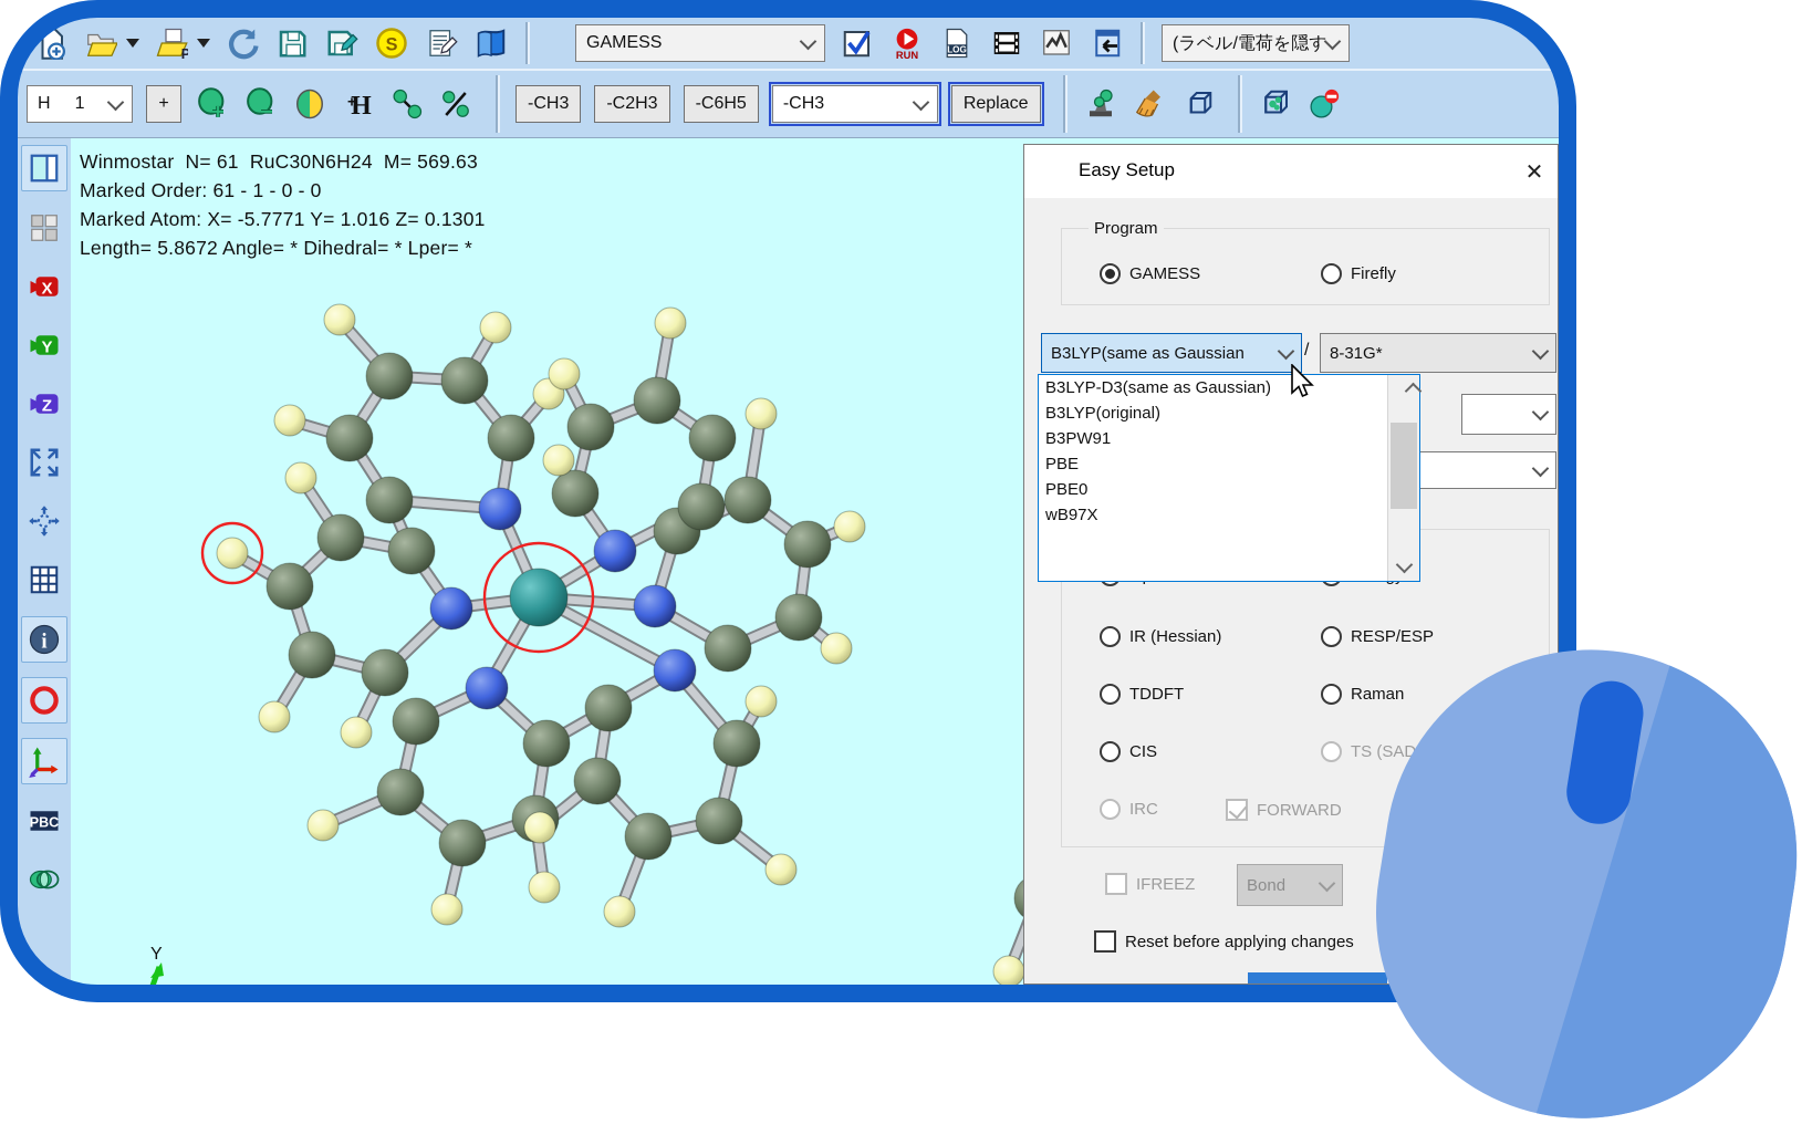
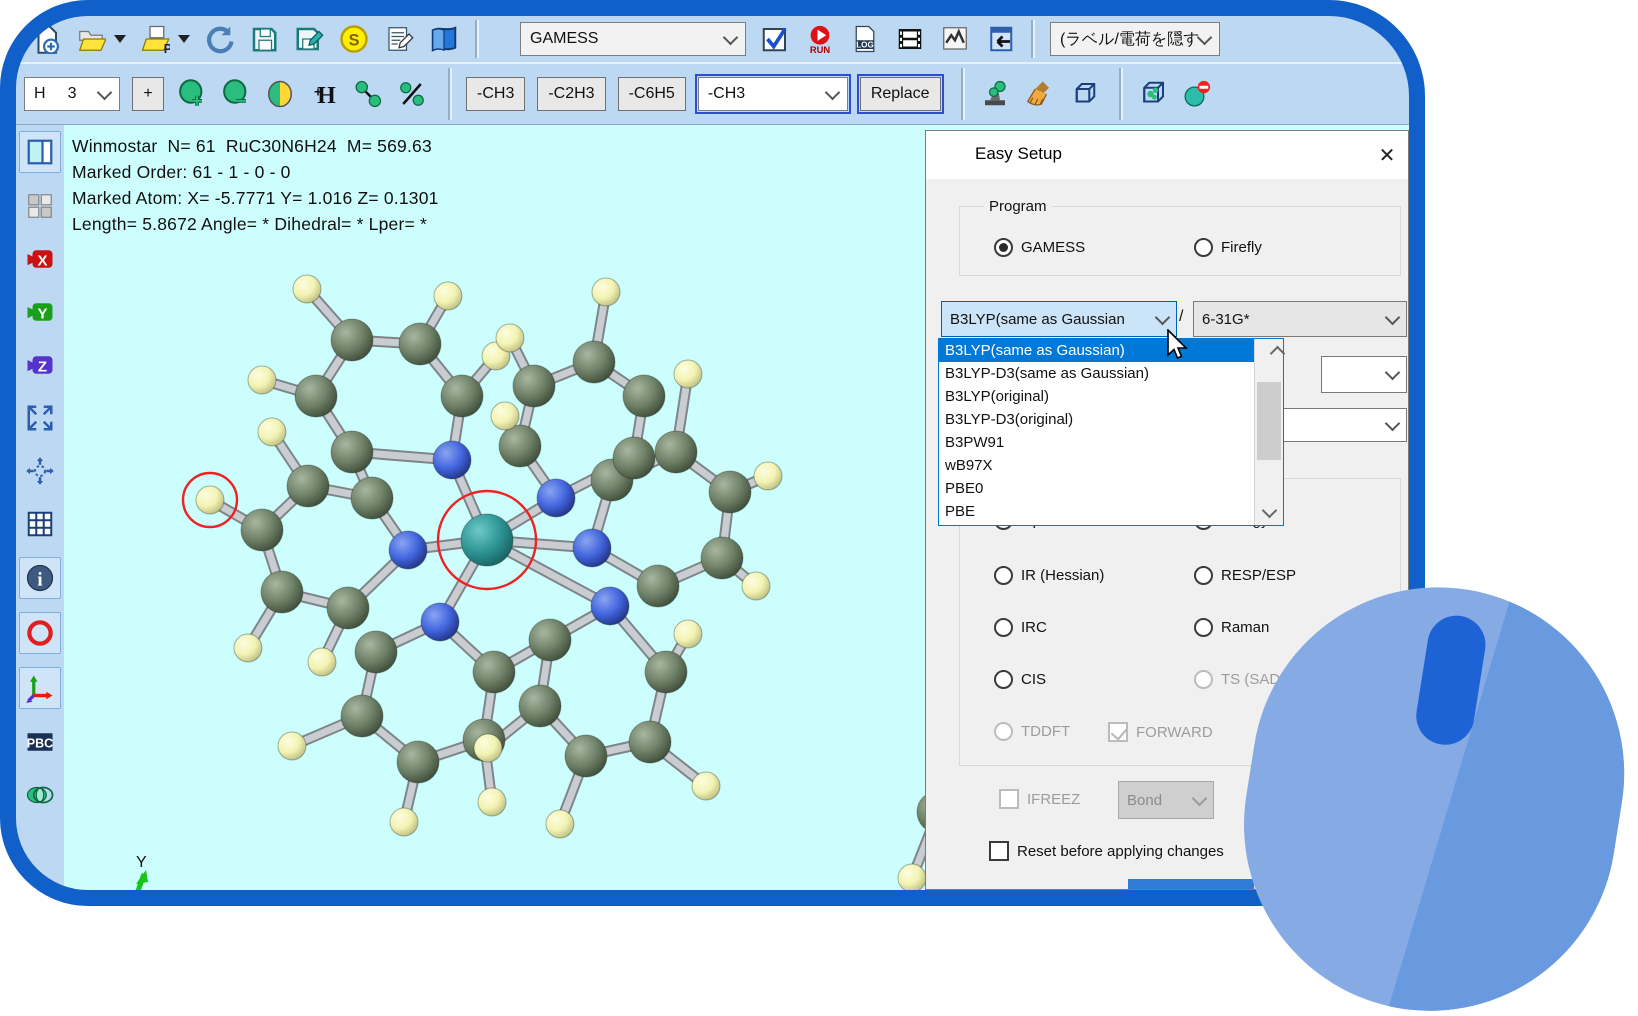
  P
  S
  GAMESS
  RUN
  LOG
  (ラベル/電荷を隠す
  H
- 1
+ 3
  +
  H
  +
  -CH3
  -C2H3
  -C6H5
  -CH3
  Replace
  X
  Y
  Z
  i
  PBC
  Winmostar N= 61 RuC30N6H24 M= 569.63
  Marked Order: 61 - 1 - 0 - 0
  Marked Atom: X= -5.7771 Y= 1.016 Z= 0.1301
  Length= 5.8672 Angle= * Dihedral= * Lper= *
  Y
  Easy Setup
  ✕
  Program
  GAMESS
  Firefly
  B3LYP(same as Gaussian
  /
- 8-31G*
+ 6-31G*
  IR (Hessian)
  RESP/ESP
- TDDFT
+ IRC
  Raman
  CIS
- IRC
+ TDDFT
  FORWARD
  IFREEZ
  Bond
  Reset before applying changes
+ B3LYP(same as Gaussian)
  B3LYP-D3(same as Gaussian)
  B3LYP(original)
+ B3LYP-D3(original)
  B3PW91
- PBE
+ wB97X
  PBE0
- wB97X
+ PBE
